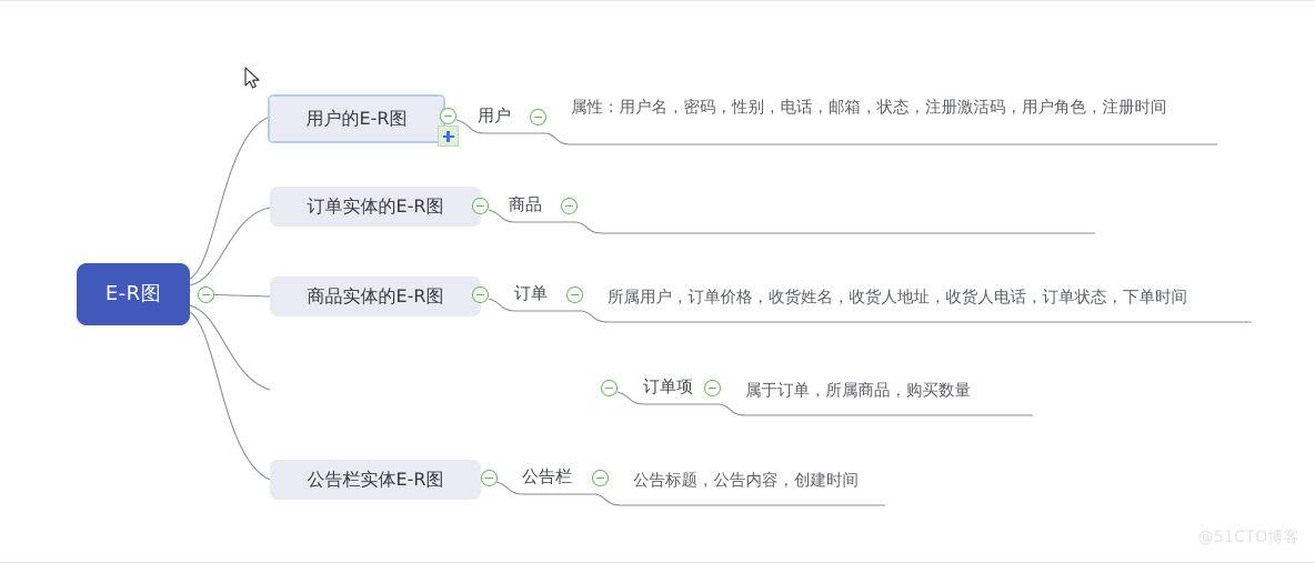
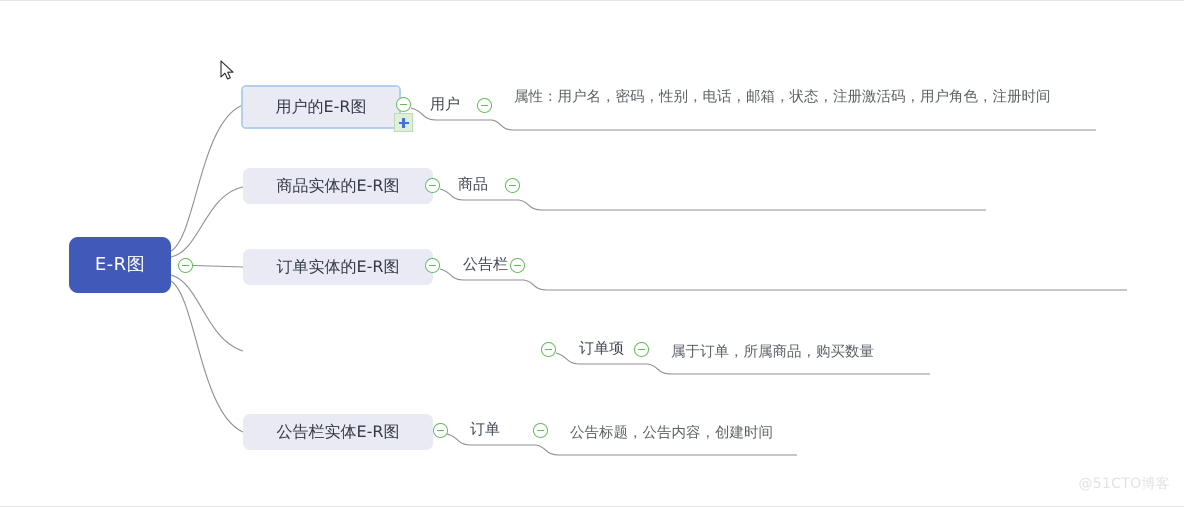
  E-R图
  用户的E-R图
  用户
  属性：用户名，密码，性别，电话，邮箱，状态，注册激活码，用户角色，注册时间
- 订单实体的E-R图
+ 商品实体的E-R图
  商品
- 商品实体的E-R图
+ 订单实体的E-R图
- 订单
+ 公告栏
- 所属用户，订单价格，收货姓名，收货人地址，收货人电话，订单状态，下单时间
  订单项
  属于订单，所属商品，购买数量
  公告栏实体E-R图
- 公告栏
+ 订单
  公告标题，公告内容，创建时间
  @51CTO博客
